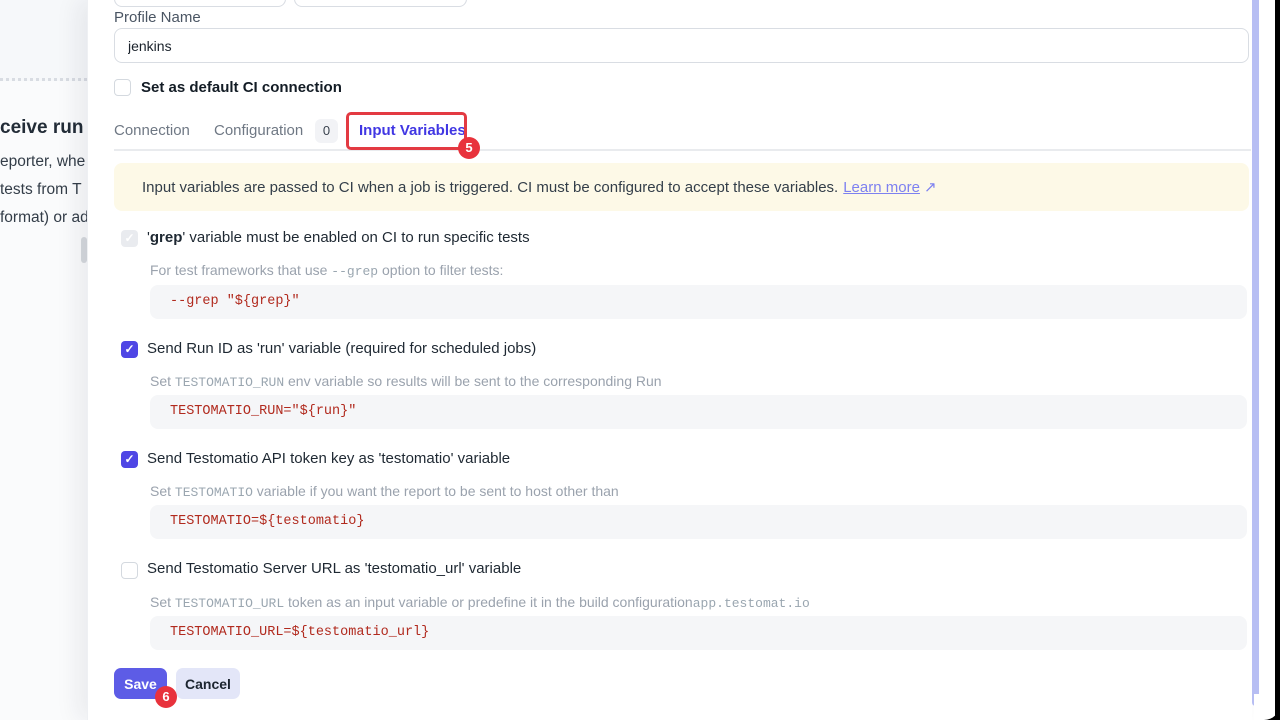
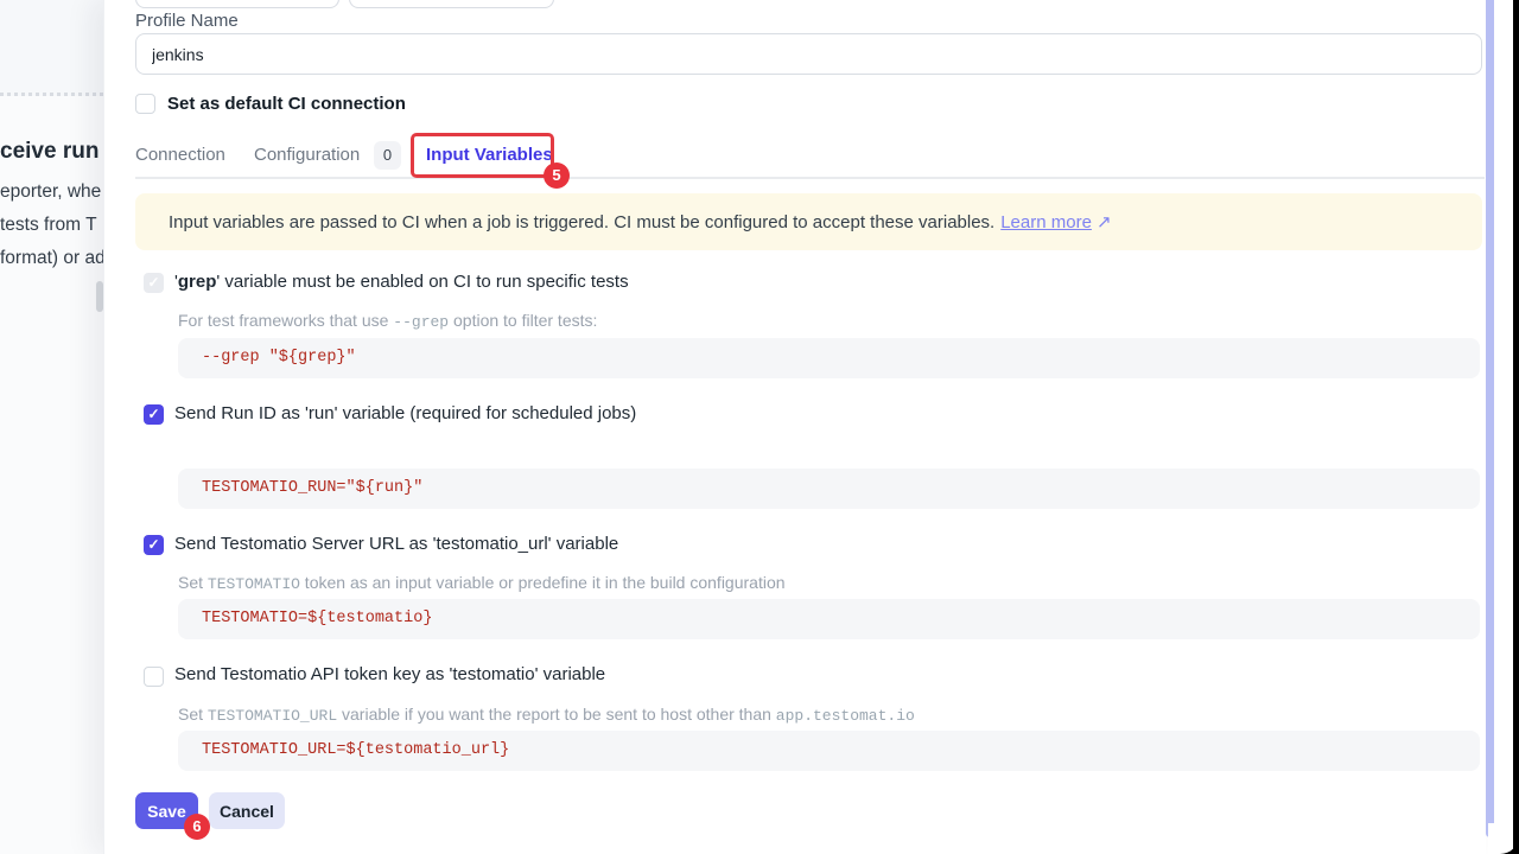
  ceive run
  eporter, whe
  tests from T
  format) or ad
  Profile Name
  jenkins
  Set as default CI connection
  Connection
  Configuration
  0
  Input Variables
  5
  Input variables are passed to CI when a job is triggered. CI must be configured to accept these variables.
  Learn more
  ↗
  'grep' variable must be enabled on CI to run specific tests
  For test frameworks that use --grep option to filter tests:
  --grep "${grep}"
  ✓
  Send Run ID as 'run' variable (required for scheduled jobs)
- Set TESTOMATIO_RUN env variable so results will be sent to the corresponding Run
  TESTOMATIO_RUN="${run}"
  ✓
- Send Testomatio API token key as 'testomatio' variable
+ Send Testomatio Server URL as 'testomatio_url' variable
- Set TESTOMATIO variable if you want the report to be sent to host other than
+ Set TESTOMATIO token as an input variable or predefine it in the build configuration
  TESTOMATIO=${testomatio}
- Send Testomatio Server URL as 'testomatio_url' variable
+ Send Testomatio API token key as 'testomatio' variable
- Set TESTOMATIO_URL token as an input variable or predefine it in the build configurationapp.testomat.io
+ Set TESTOMATIO_URL variable if you want the report to be sent to host other than app.testomat.io
  TESTOMATIO_URL=${testomatio_url}
  Save
  6
  Cancel
